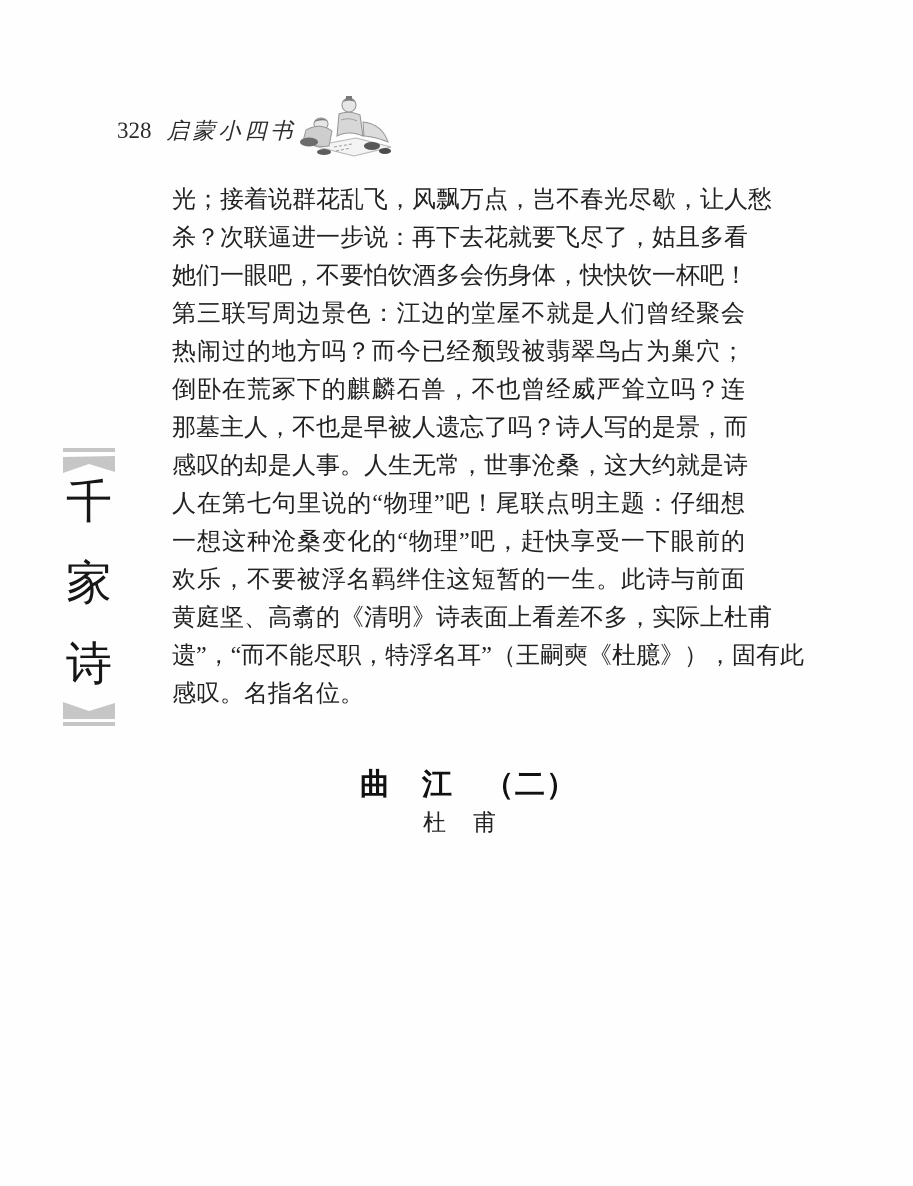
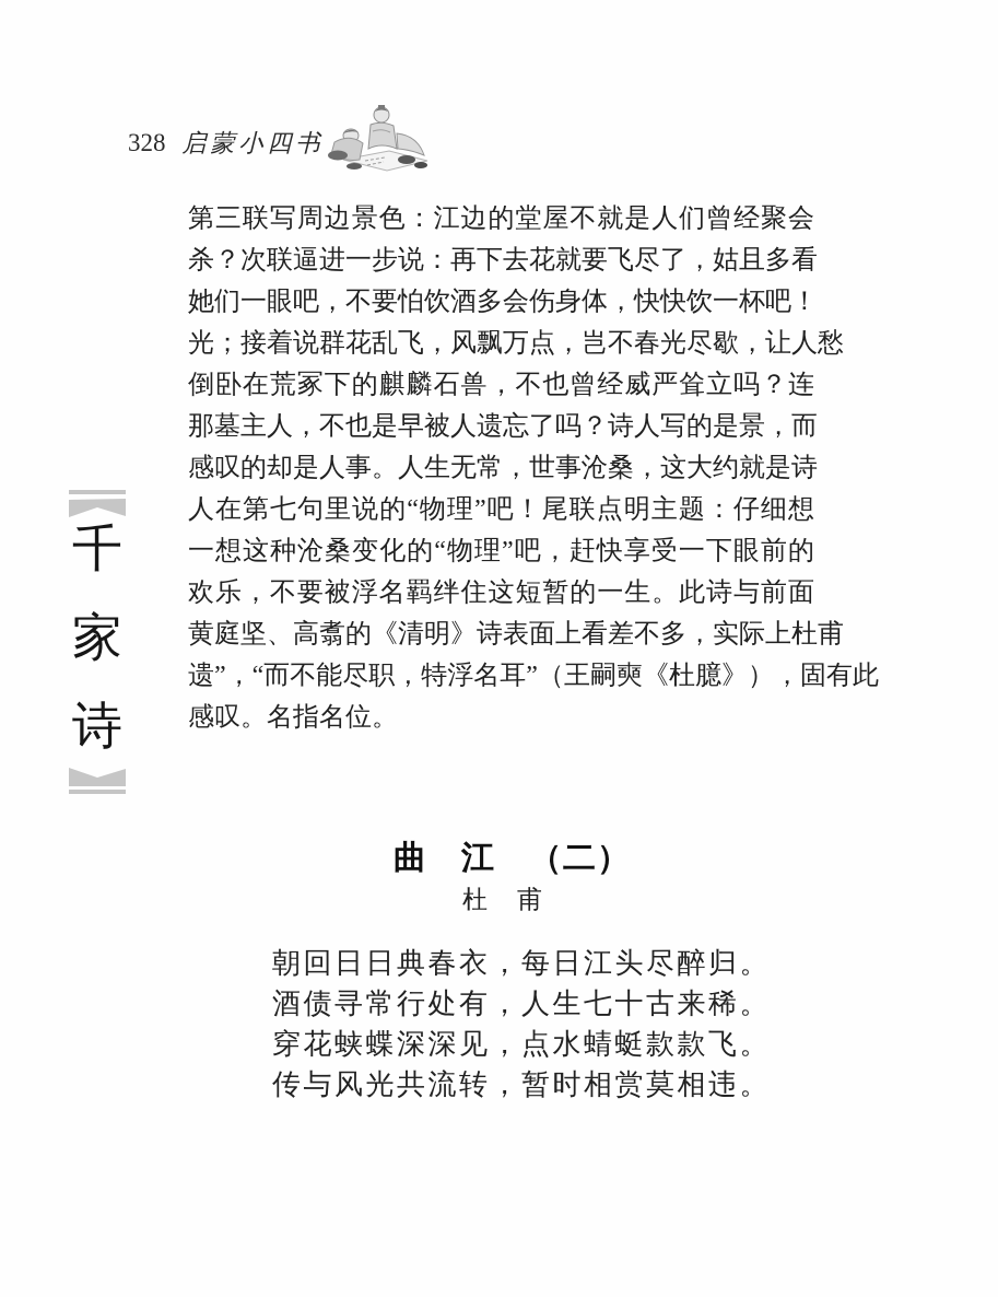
  328
  启蒙小四书
  千
  家
  诗
- 光；接着说群花乱飞，风飘万点，岂不春光尽歇，让人愁
+ 第三联写周边景色：江边的堂屋不就是人们曾经聚会
  杀？次联逼进一步说：再下去花就要飞尽了，姑且多看
  她们一眼吧，不要怕饮酒多会伤身体，快快饮一杯吧！
- 第三联写周边景色：江边的堂屋不就是人们曾经聚会
+ 光；接着说群花乱飞，风飘万点，岂不春光尽歇，让人愁
- 热闹过的地方吗？而今已经颓毁被翡翠鸟占为巢穴；
  倒卧在荒冢下的麒麟石兽，不也曾经威严耸立吗？连
  那墓主人，不也是早被人遗忘了吗？诗人写的是景，而
  感叹的却是人事。人生无常，世事沧桑，这大约就是诗
  人在第七句里说的“物理”吧！尾联点明主题：仔细想
  一想这种沧桑变化的“物理”吧，赶快享受一下眼前的
  欢乐，不要被浮名羁绊住这短暂的一生。此诗与前面
  黄庭坚、高翥的《清明》诗表面上看差不多，实际上杜甫
  遗”，“而不能尽职，特浮名耳”（王嗣奭《杜臆》），固有此
  感叹。名指名位。
  曲 江 （二）
  杜 甫
+ 朝回日日典春衣，每日江头尽醉归。
+ 酒债寻常行处有，人生七十古来稀。
+ 穿花蛱蝶深深见，点水蜻蜓款款飞。
+ 传与风光共流转，暂时相赏莫相违。
